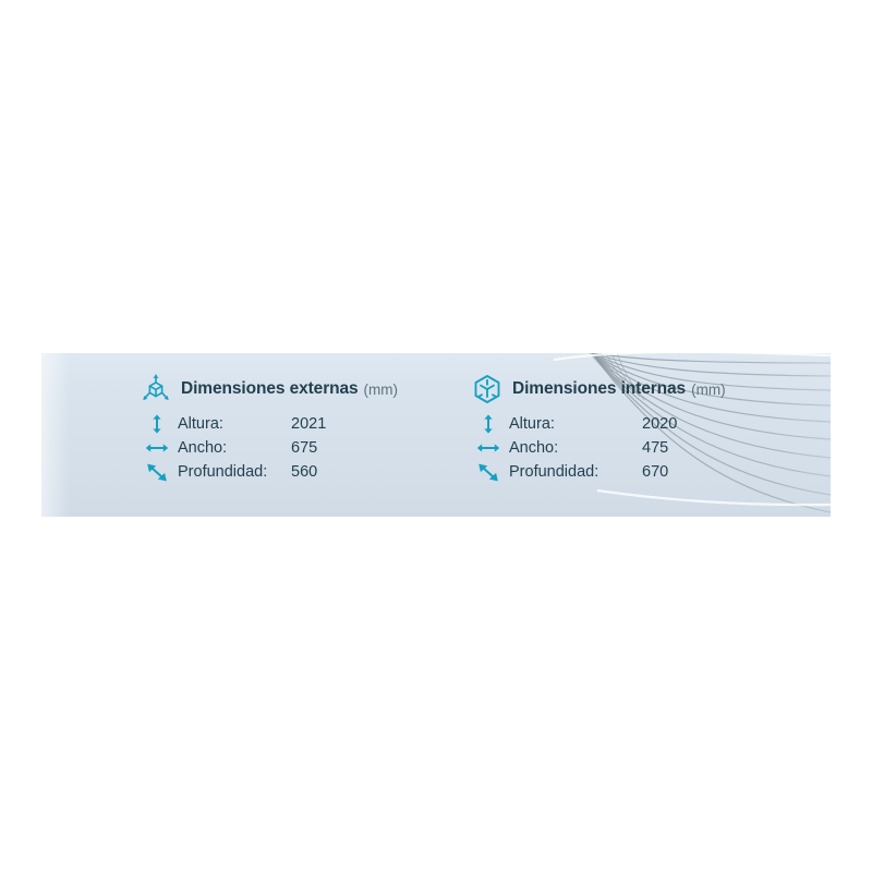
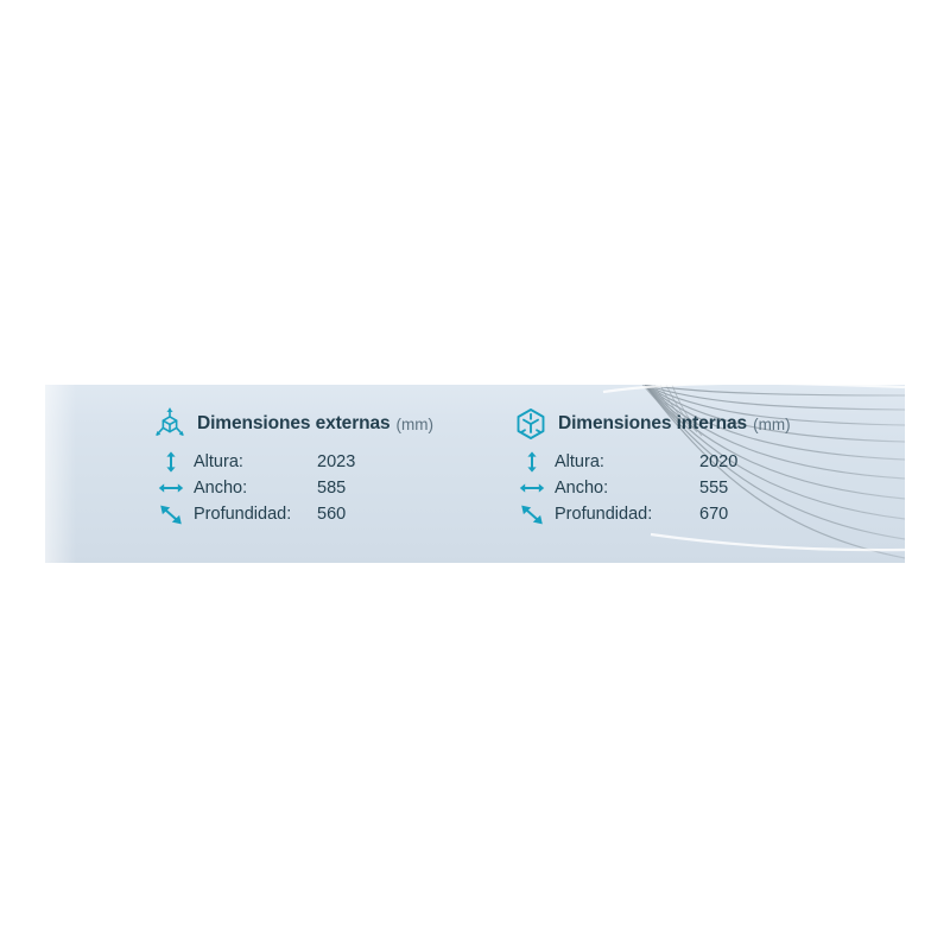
  Dimensiones externas
  (mm)
  Altura:
- 2021
+ 2023
  Ancho:
- 675
+ 585
  Profundidad:
  560
  Dimensiones internas
  (mm)
  Altura:
  2020
  Ancho:
- 475
+ 555
  Profundidad:
  670
